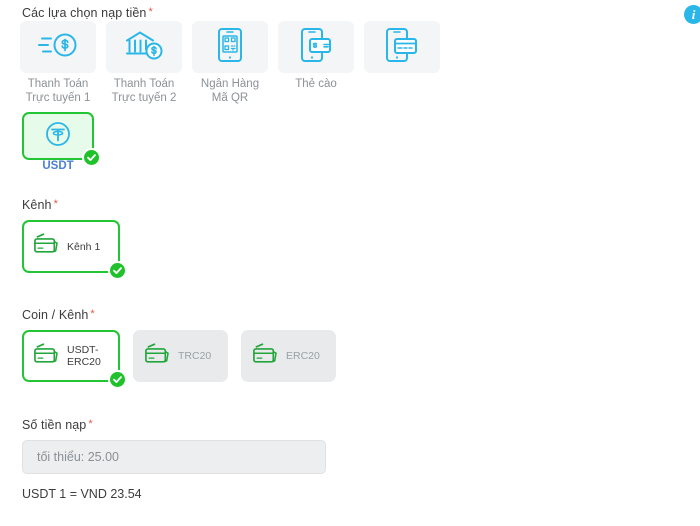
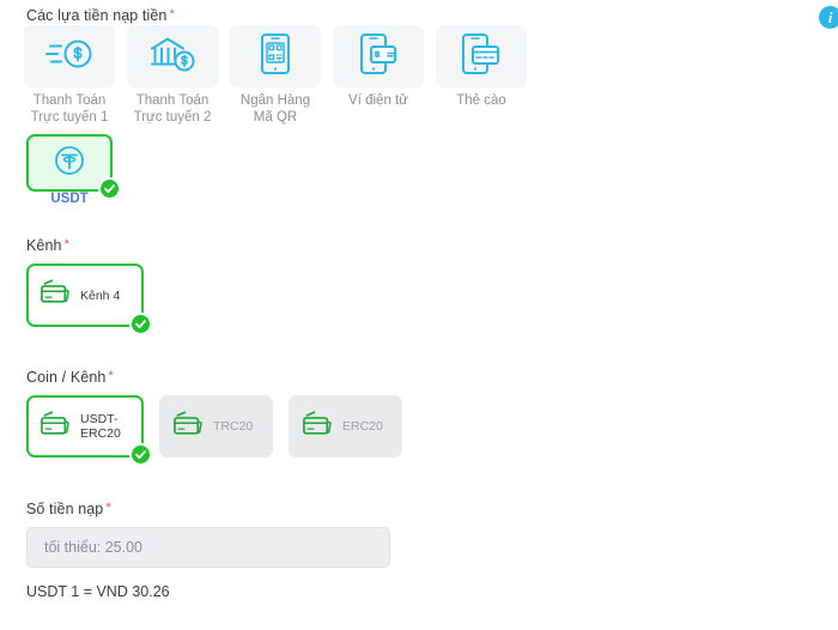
  i
- Các lựa chọn nạp tiền *
+ Các lựa tiền nạp tiền *
  Thanh Toán
  Trực tuyến 1
  Thanh Toán
  Trực tuyến 2
  Ngân Hàng
  Mã QR
+ Ví điện tử
  Thẻ cào
  USDT
  Kênh *
- Kênh 1
+ Kênh 4
  Coin / Kênh *
  USDT-
  ERC20
  TRC20
  ERC20
  Số tiền nạp *
  tối thiểu: 25.00
- USDT 1 = VND 23.54
+ USDT 1 = VND 30.26
